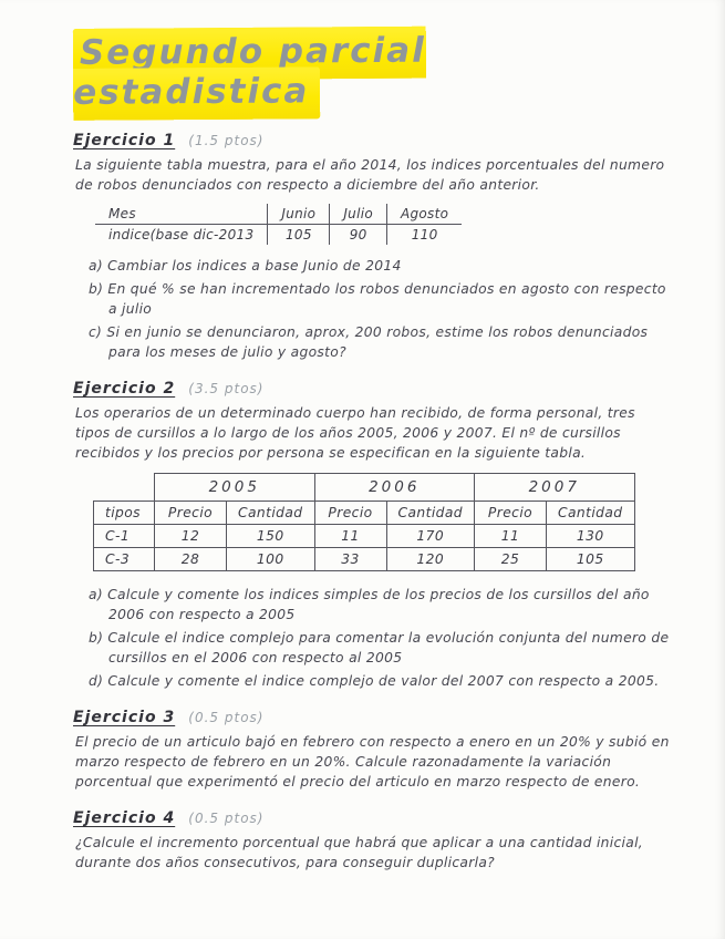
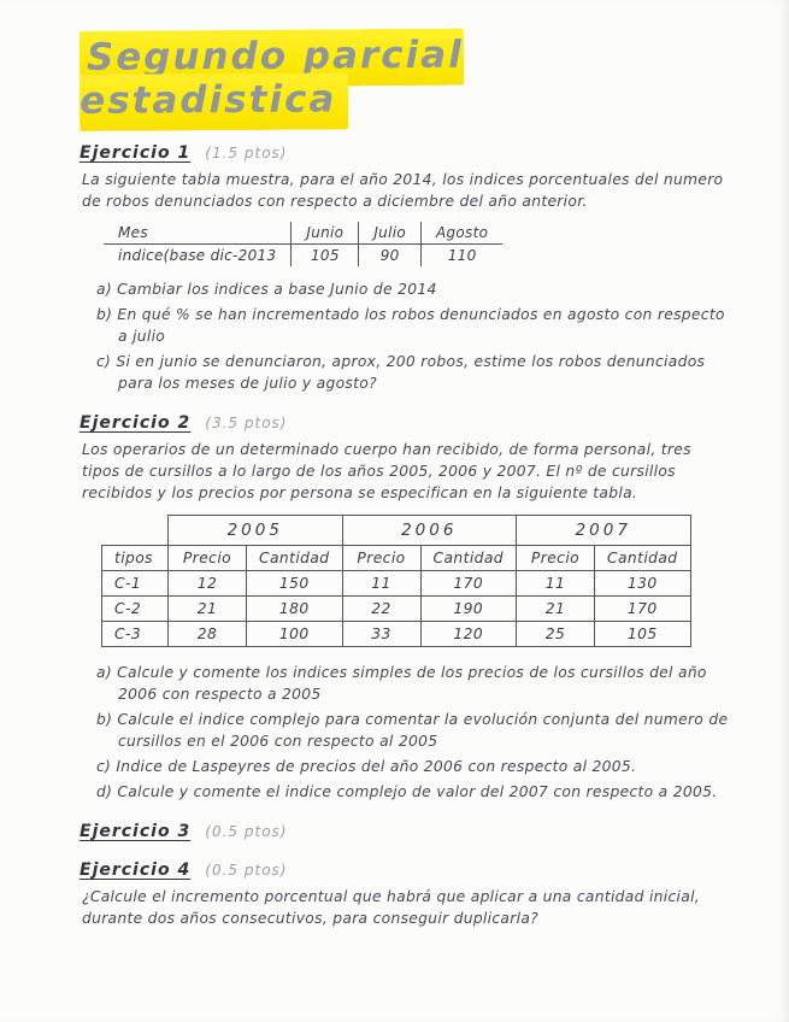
  Segundo parcial estadistica
  Ejercicio 1 (1.5 ptos)
  La siguiente tabla muestra, para el año 2014, los indices porcentuales del numero de robos denunciados con respecto a diciembre del año anterior.
  Mes	Junio	Julio	Agosto
  indice(base dic-2013	105	90	110
  a) Cambiar los indices a base Junio de 2014
  b) En qué % se han incrementado los robos denunciados en agosto con respecto a julio
  c) Si en junio se denunciaron, aprox, 200 robos, estime los robos denunciados para los meses de julio y agosto?
  Ejercicio 2 (3.5 ptos)
  Los operarios de un determinado cuerpo han recibido, de forma personal, tres tipos de cursillos a lo largo de los años 2005, 2006 y 2007. El nº de cursillos recibidos y los precios por persona se especifican en la siguiente tabla.
  	2005	2006	2007
  tipos	Precio	Cantidad	Precio	Cantidad	Precio	Cantidad
  C-1	12	150	11	170	11	130
+ C-2	21	180	22	190	21	170
  C-3	28	100	33	120	25	105
  a) Calcule y comente los indices simples de los precios de los cursillos del año 2006 con respecto a 2005
  b) Calcule el indice complejo para comentar la evolución conjunta del numero de cursillos en el 2006 con respecto al 2005
+ c) Indice de Laspeyres de precios del año 2006 con respecto al 2005.
  d) Calcule y comente el indice complejo de valor del 2007 con respecto a 2005.
  Ejercicio 3 (0.5 ptos)
- El precio de un articulo bajó en febrero con respecto a enero en un 20% y subió en marzo respecto de febrero en un 20%. Calcule razonadamente la variación porcentual que experimentó el precio del articulo en marzo respecto de enero.
  Ejercicio 4 (0.5 ptos)
  ¿Calcule el incremento porcentual que habrá que aplicar a una cantidad inicial, durante dos años consecutivos, para conseguir duplicarla?
